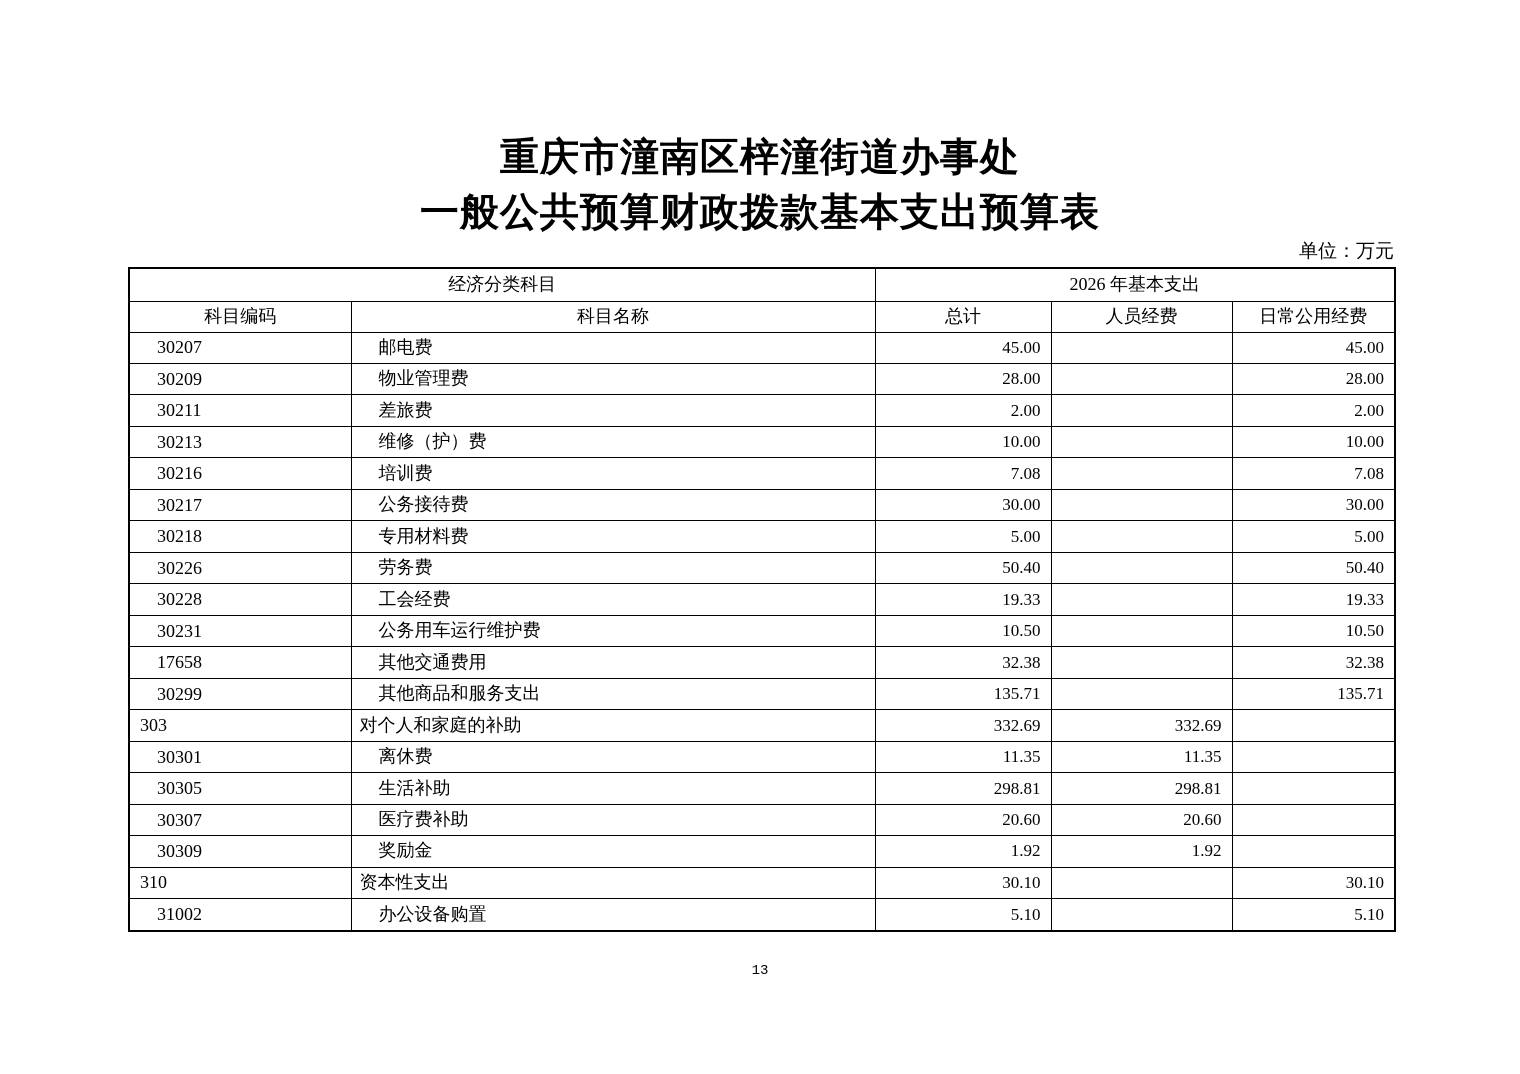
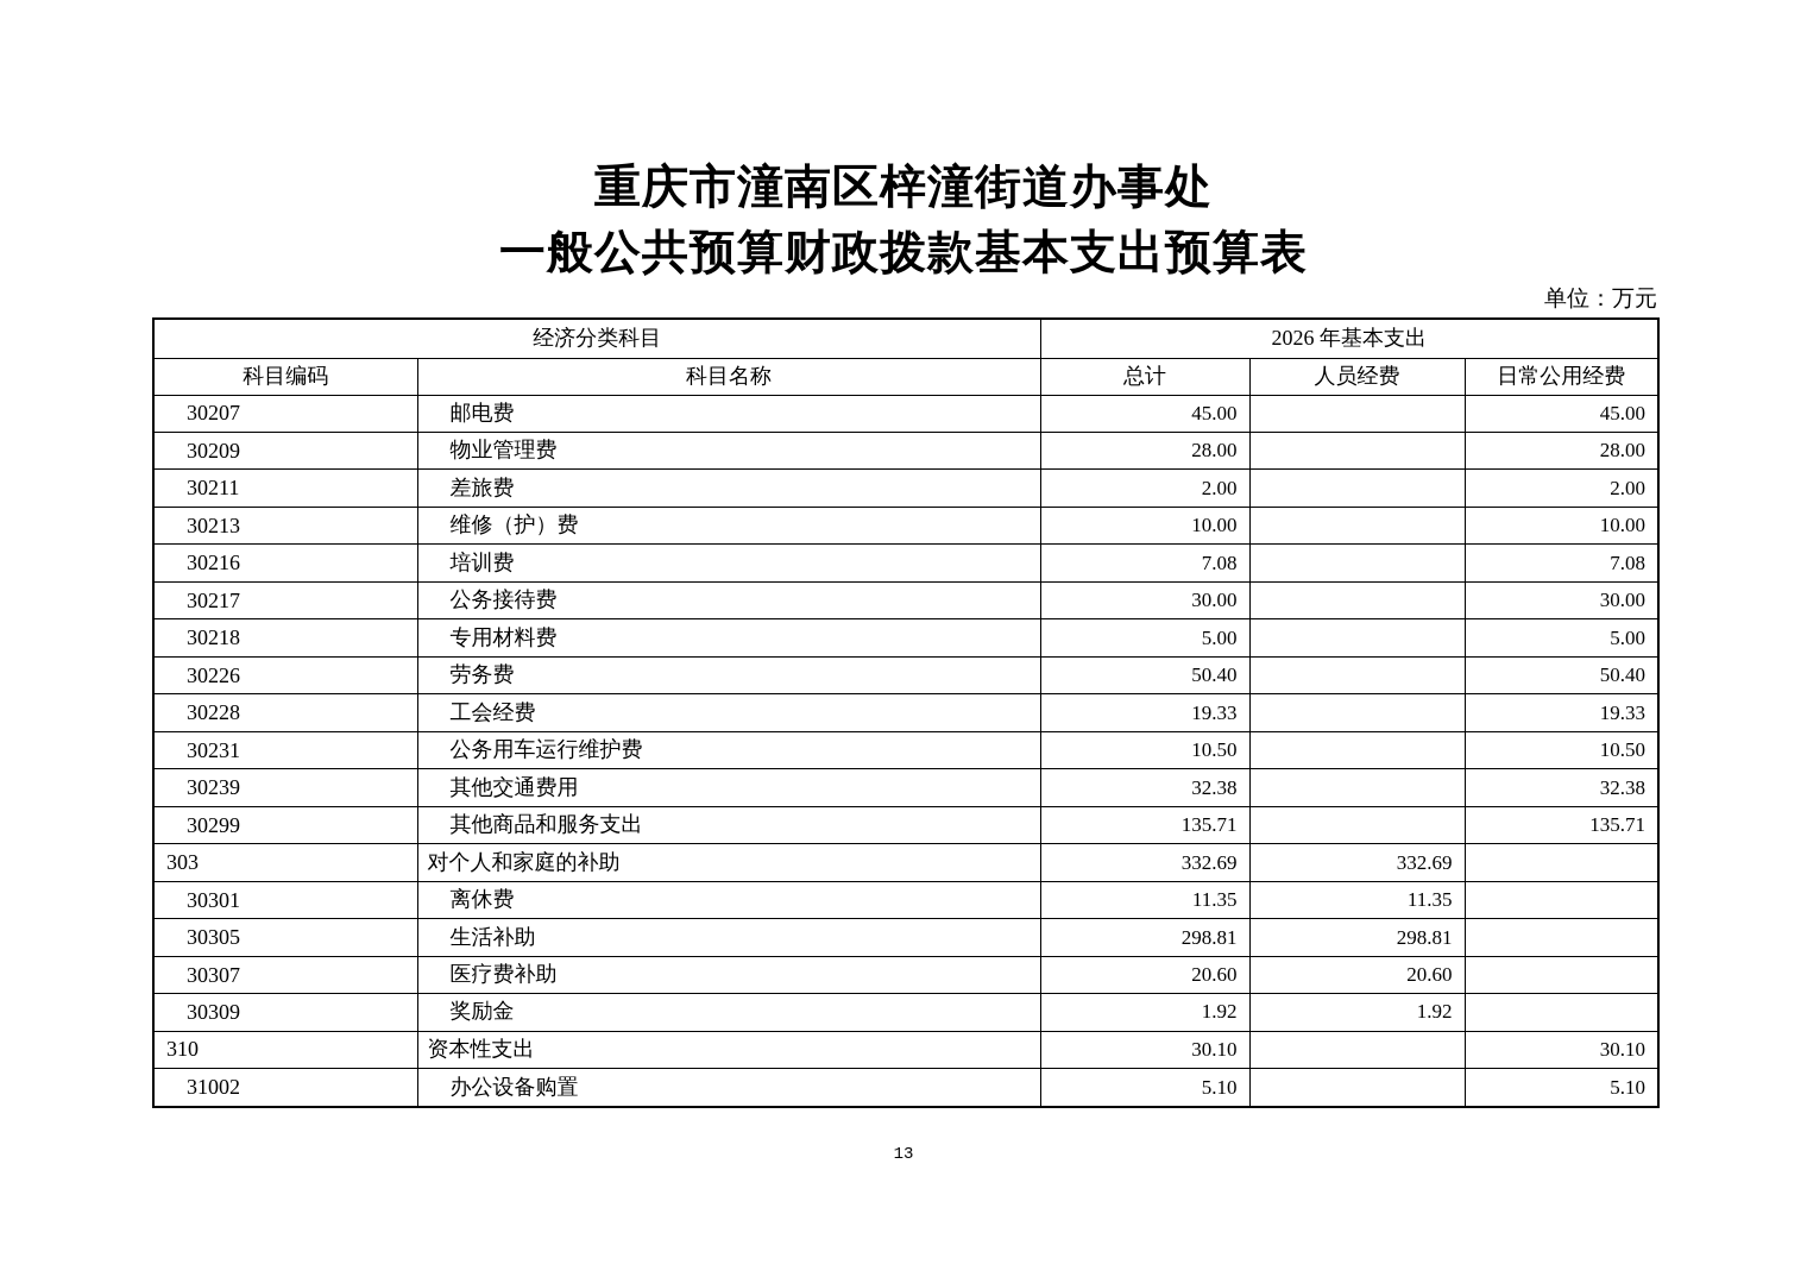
  重庆市潼南区梓潼街道办事处
  一般公共预算财政拨款基本支出预算表
  单位：万元
  经济分类科目	2026 年基本支出
  科目编码	科目名称	总计	人员经费	日常公用经费
  30207	邮电费	45.00		45.00
  30209	物业管理费	28.00		28.00
  30211	差旅费	2.00		2.00
  30213	维修（护）费	10.00		10.00
  30216	培训费	7.08		7.08
  30217	公务接待费	30.00		30.00
  30218	专用材料费	5.00		5.00
  30226	劳务费	50.40		50.40
  30228	工会经费	19.33		19.33
  30231	公务用车运行维护费	10.50		10.50
- 17658	其他交通费用	32.38		32.38
+ 30239	其他交通费用	32.38		32.38
  30299	其他商品和服务支出	135.71		135.71
  303	对个人和家庭的补助	332.69	332.69
  30301	离休费	11.35	11.35
  30305	生活补助	298.81	298.81
  30307	医疗费补助	20.60	20.60
  30309	奖励金	1.92	1.92
  310	资本性支出	30.10		30.10
  31002	办公设备购置	5.10		5.10
  13
